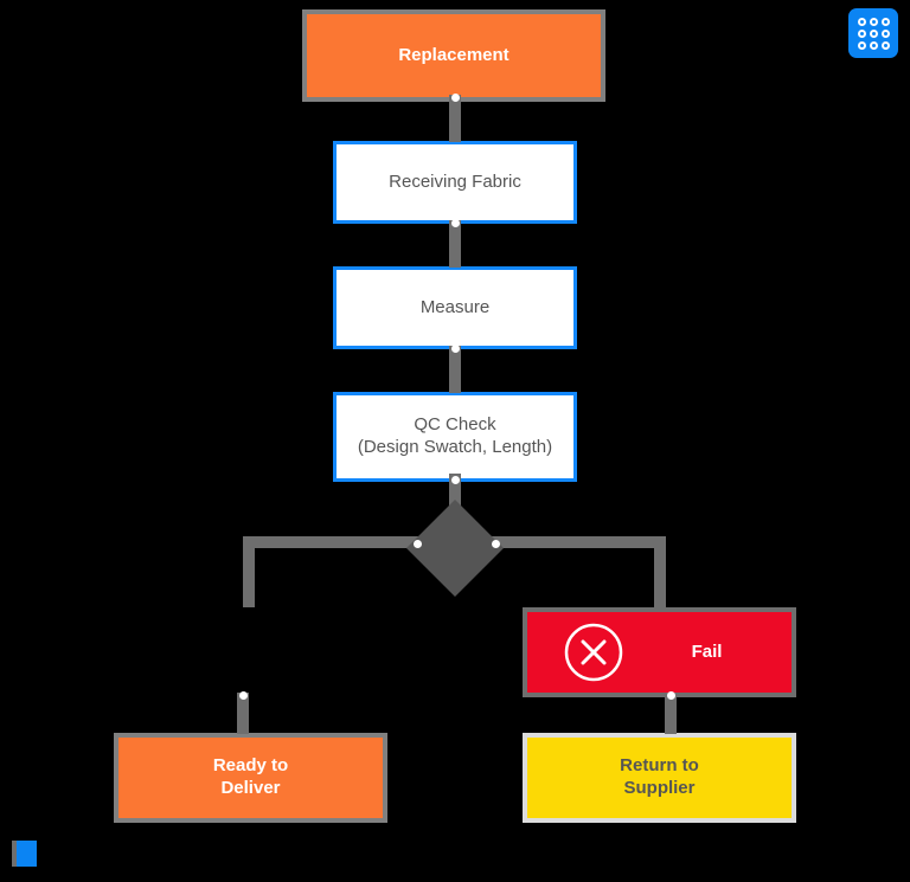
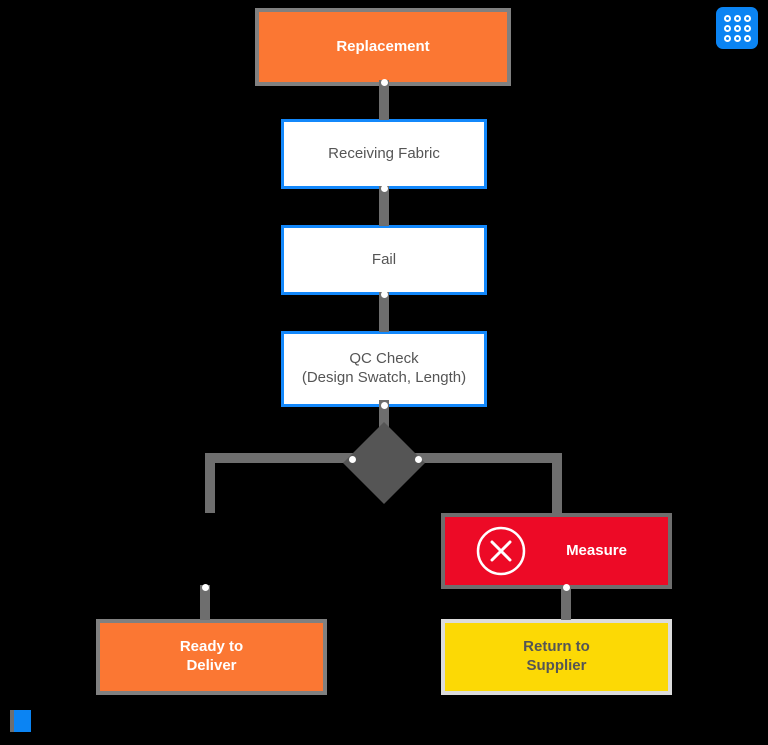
  Replacement
  Receiving Fabric
- Measure
+ Fail
  QC Check
  (Design Swatch, Length)
- Fail
+ Measure
  Ready to
  Deliver
  Return to
  Supplier
